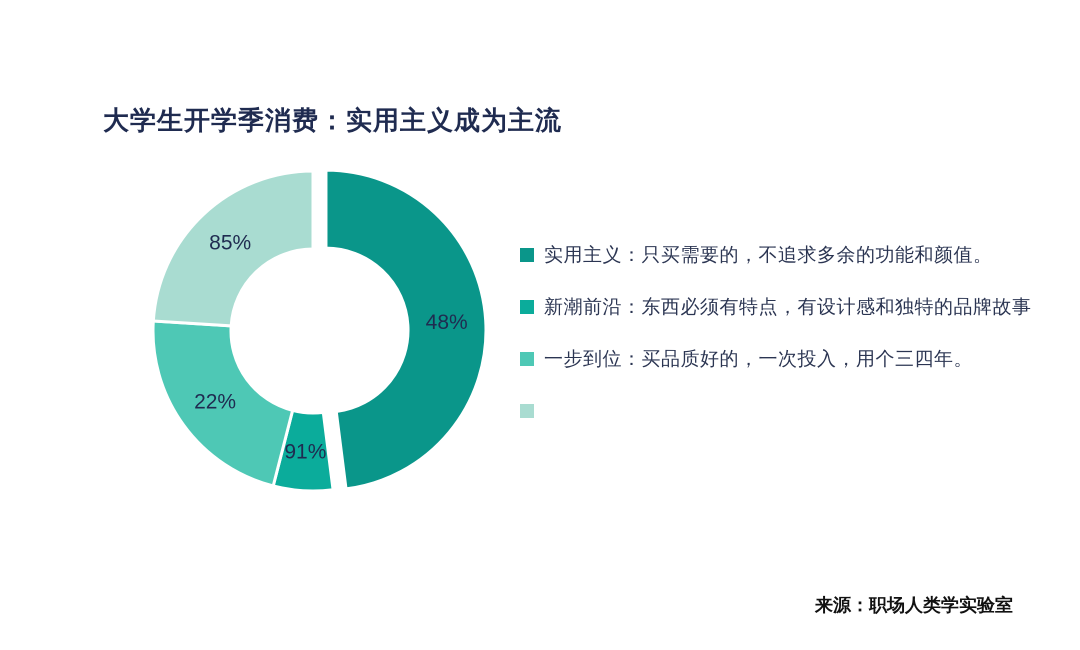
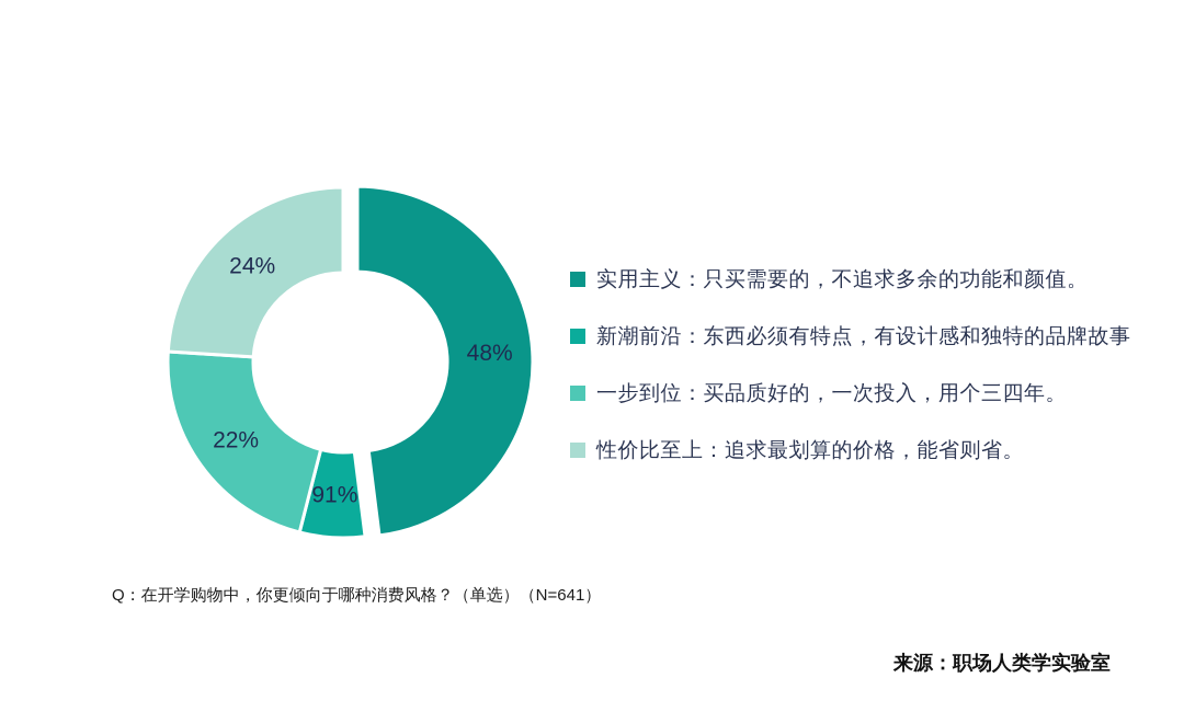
- 大学生开学季消费：实用主义成为主流
  48%
  91%
  22%
- 85%
+ 24%
  实用主义：只买需要的，不追求多余的功能和颜值。
  新潮前沿：东西必须有特点，有设计感和独特的品牌故事
  一步到位：买品质好的，一次投入，用个三四年。
+ 性价比至上：追求最划算的价格，能省则省。
+ Q：在开学购物中，你更倾向于哪种消费风格？（单选）（N=641）
  来源：职场人类学实验室
